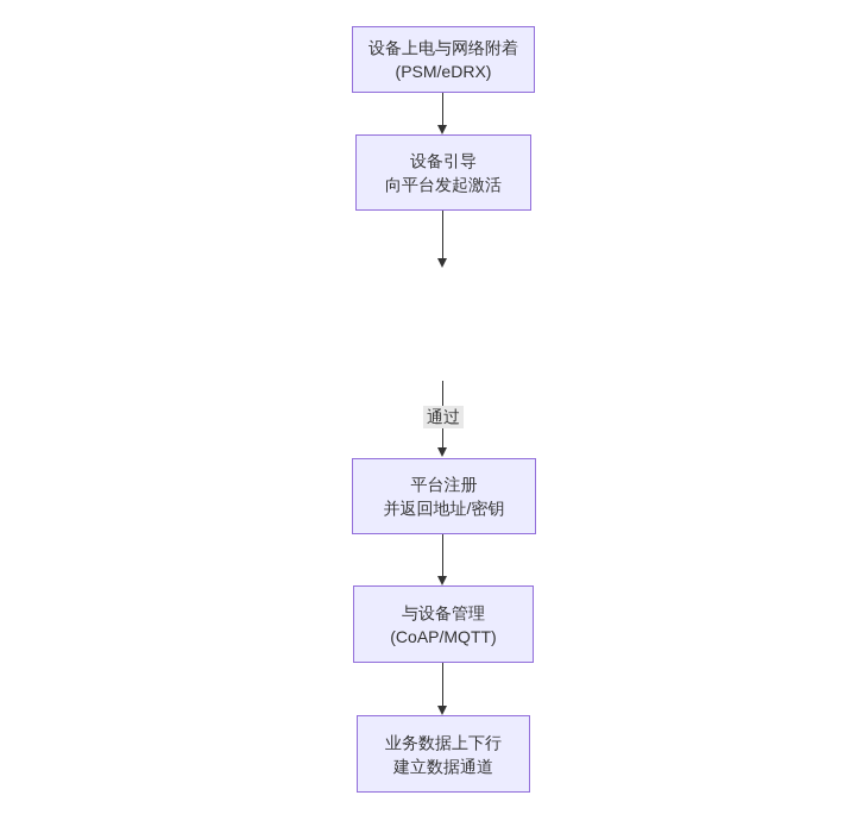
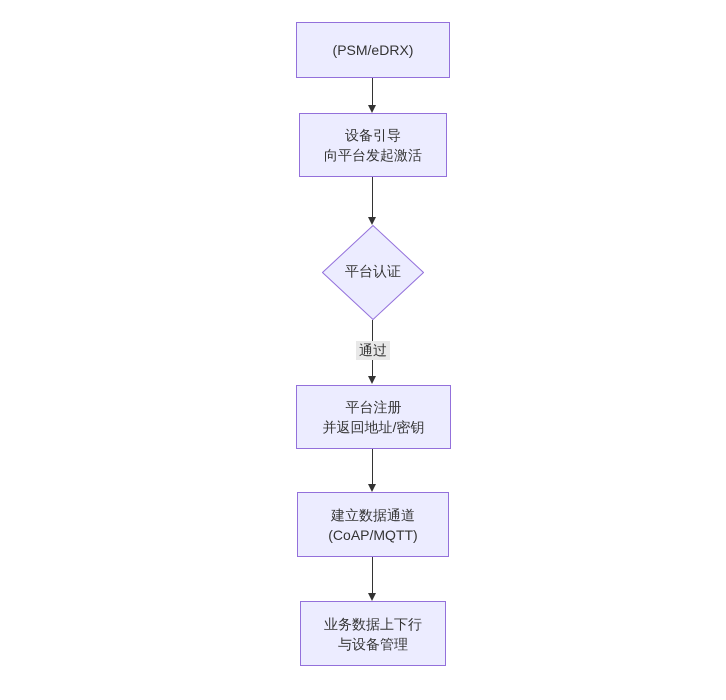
- 设备上电与网络附着
  (PSM/eDRX)
  设备引导
  向平台发起激活
+ 平台认证
  通过
  平台注册
  并返回地址/密钥
- 与设备管理
+ 建立数据通道
  (CoAP/MQTT)
  业务数据上下行
- 建立数据通道
+ 与设备管理
